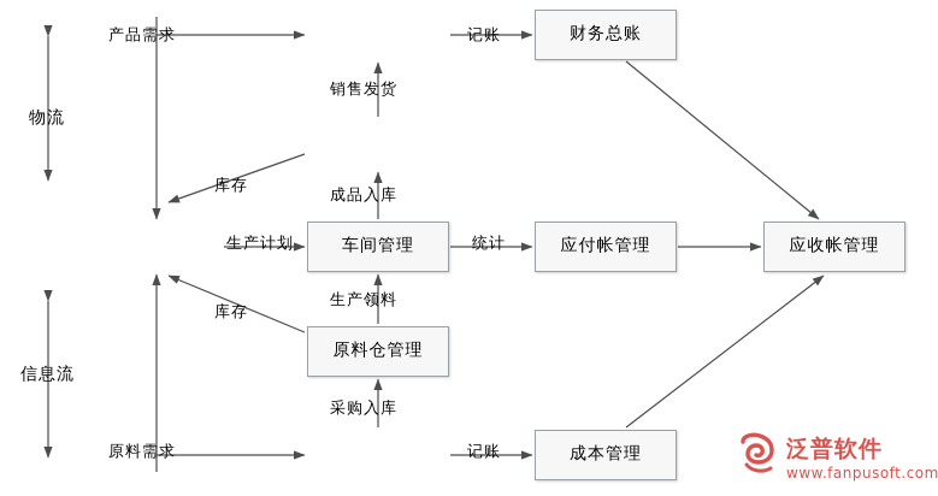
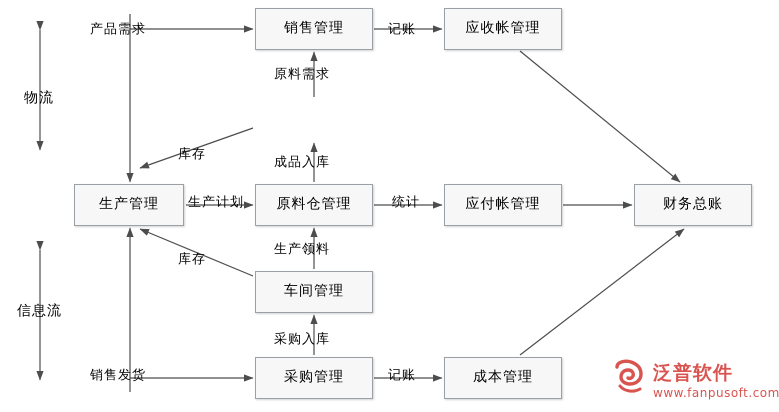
  物流
  信息流
+ 销售管理
- 财务总账
+ 应收帐管理
+ 生产管理
- 车间管理
+ 原料仓管理
  应付帐管理
- 应收帐管理
+ 财务总账
- 原料仓管理
+ 车间管理
+ 采购管理
  成本管理
  产品需求
  记账
- 销售发货
+ 原料需求
  库存
  成品入库
  生产计划
  统计
  生产领料
  库存
  采购入库
- 原料需求
+ 销售发货
  记账
  泛普软件
  www.fanpusoft.com
